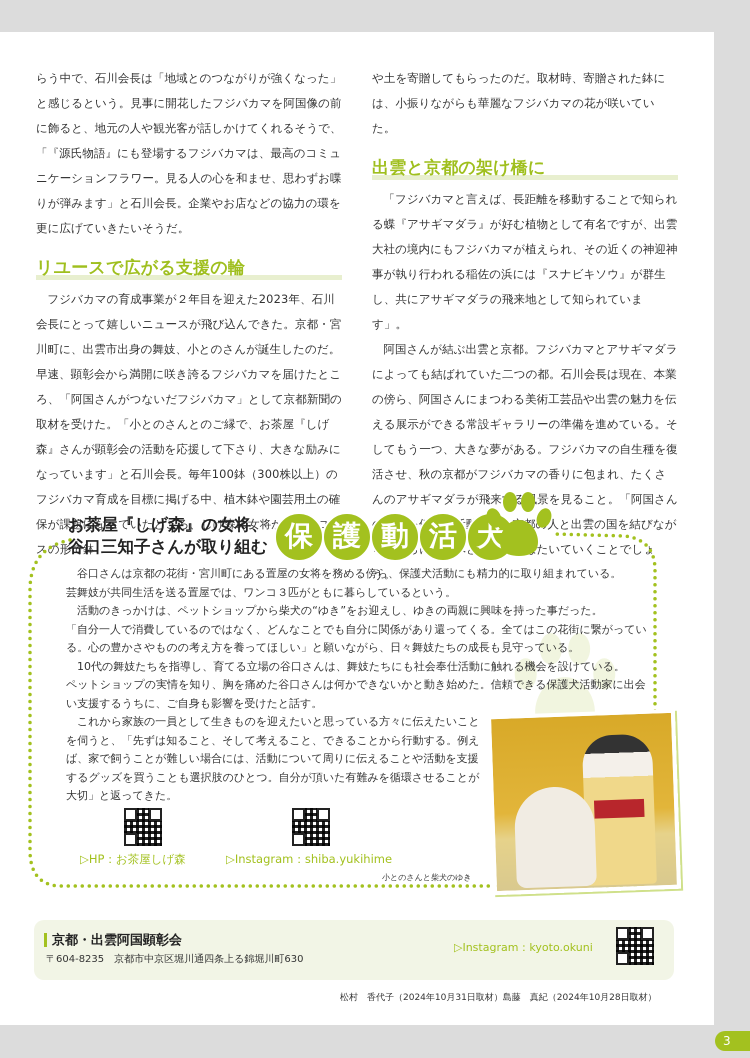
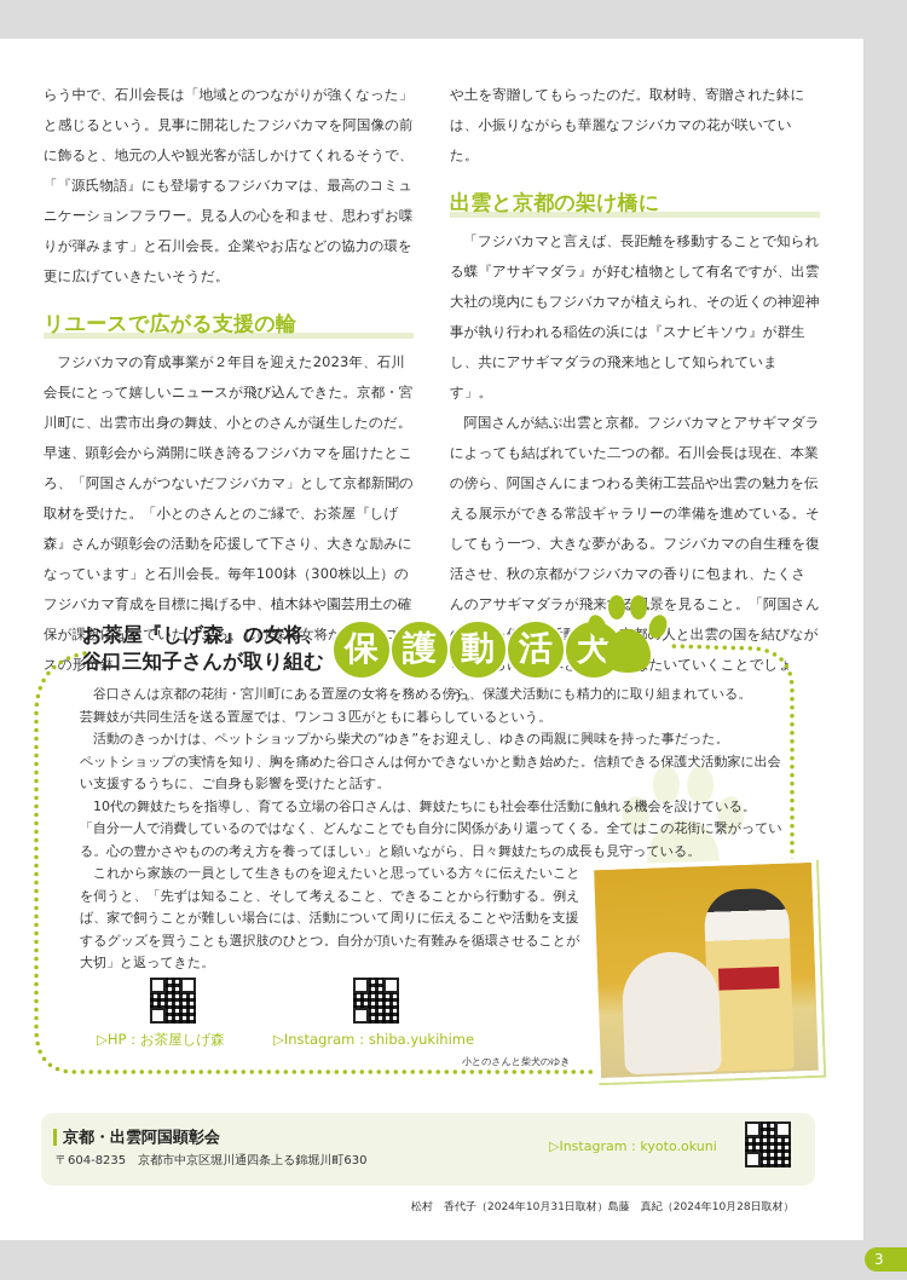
  らう中で、石川会長は「地域とのつながりが強くなった」と感じるという。見事に開花したフジバカマを阿国像の前に飾ると、地元の人や観光客が話しかけてくれるそうで、「『源氏物語』にも登場するフジバカマは、最高のコミュニケーションフラワー。見る人の心を和ませ、思わずお喋りが弾みます」と石川会長。企業やお店などの協力の環を更に広げていきたいそうだ。
  リユースで広がる支援の輪
  フジバカマの育成事業が２年目を迎えた2023年、石川会長にとって嬉しいニュースが飛び込んできた。京都・宮川町に、出雲市出身の舞妓、小とのさんが誕生したのだ。早速、顕彰会から満開に咲き誇るフジバカマを届けたところ、「阿国さんがつないだフジバカマ」として京都新聞の取材を受けた。「小とのさんとのご縁で、お茶屋『しげ森』さんが顕彰会の活動を応援して下さり、大きな励みになっています」と石川会長。毎年100鉢（300株以上）のフジバカマ育成を目標に掲げる中、植木鉢や園芸用土の確保が課題になっていたところ、しげ森の女将スの形で鉢
  や土を寄贈してもらったのだ。取材時、寄贈された鉢には、小振りながらも華麗なフジバカマの花が咲いていた。
  出雲と京都の架け橋に
  「フジバカマと言えば、長距離を移動することで知られる蝶『アサギマダラ』が好む植物として有名ですが、出雲大社の境内にもフジバカマが植えられ、その近くの神迎神事が執り行われる稲佐の浜には『スナビキソウ』が群生し、共にアサギマダラの飛来地として知られています」。
  阿国さんが結ぶ出雲と京都。フジバカマとアサギマダラによっても結ばれていた二つの都。石川会長は現在、本業の傍ら、阿国さんにまつわる美術工芸品や出雲の魅力を伝える展示ができる常設ギャラリーの準備を進めている。そしてもう一つ、大きな夢がある。フジバカマの自生種を復活させ、秋の京都がフジバカマの香りに包まれ、たくさんのアサギマダラが飛来る景を見ること。「阿国さん都人と出雲の国を結びながたいていくことでしう。
  お茶屋『しげ森』の女将、
  谷口三知子さんが取り組む
  保
  護
  動
  活
  犬
  谷口さんは京都の花街・宮川町にある置屋の女将を務める傍ら、保護犬活動にも精力的に取り組まれている。
  芸舞妓が共同生活を送る置屋では、ワンコ３匹がともに暮らしているという。
  活動のきっかけは、ペットショップから柴犬の“ゆき”をお迎えし、ゆきの両親に興味を持った事だった。
- 「自分一人で消費しているのではなく、どんなことでも自分に関係があり還ってくる。全てはこの花街に繋がっている。心の豊かさやものの考え方を養ってほしい」と願いながら、日々舞妓たちの成長も見守っている。
+ ペットショップの実情を知り、胸を痛めた谷口さんは何かできないかと動き始めた。信頼できる保護犬活動家に出会い支援するうちに、ご自身も影響を受けたと話す。
  10代の舞妓たちを指導し、育てる立場の谷口さんは、舞妓たちにも社会奉仕活動に触れる機会を設けている。
- ペットショップの実情を知り、胸を痛めた谷口さんは何かできないかと動き始めた。信頼できる保護犬活動家に出会い支援するうちに、ご自身も影響を受けたと話す。
+ 「自分一人で消費しているのではなく、どんなことでも自分に関係があり還ってくる。全てはこの花街に繋がっている。心の豊かさやものの考え方を養ってほしい」と願いながら、日々舞妓たちの成長も見守っている。
  これから家族の一員として生きものを迎えたいと思っている方々に伝えたいことを伺うと、「先ずは知ること、そして考えること、できることから行動する。例えば、家で飼うことが難しい場合には、活動について周りに伝えることや活動を支援するグッズを買うことも選択肢のひとつ。自分が頂いた有難みを循環させることが大切」と返ってきた。
  小とのさんと柴犬のゆき
  ▷HP：お茶屋しげ森
  ▷Instagram：shiba.yukihime
  京都・出雲阿国顕彰会
  〒604-8235 京都市中京区堀川通四条上る錦堀川町630
  ▷Instagram：kyoto.okuni
  松村 香代子（2024年10月31日取材）島藤 真紀（2024年10月28日取材）
  3
